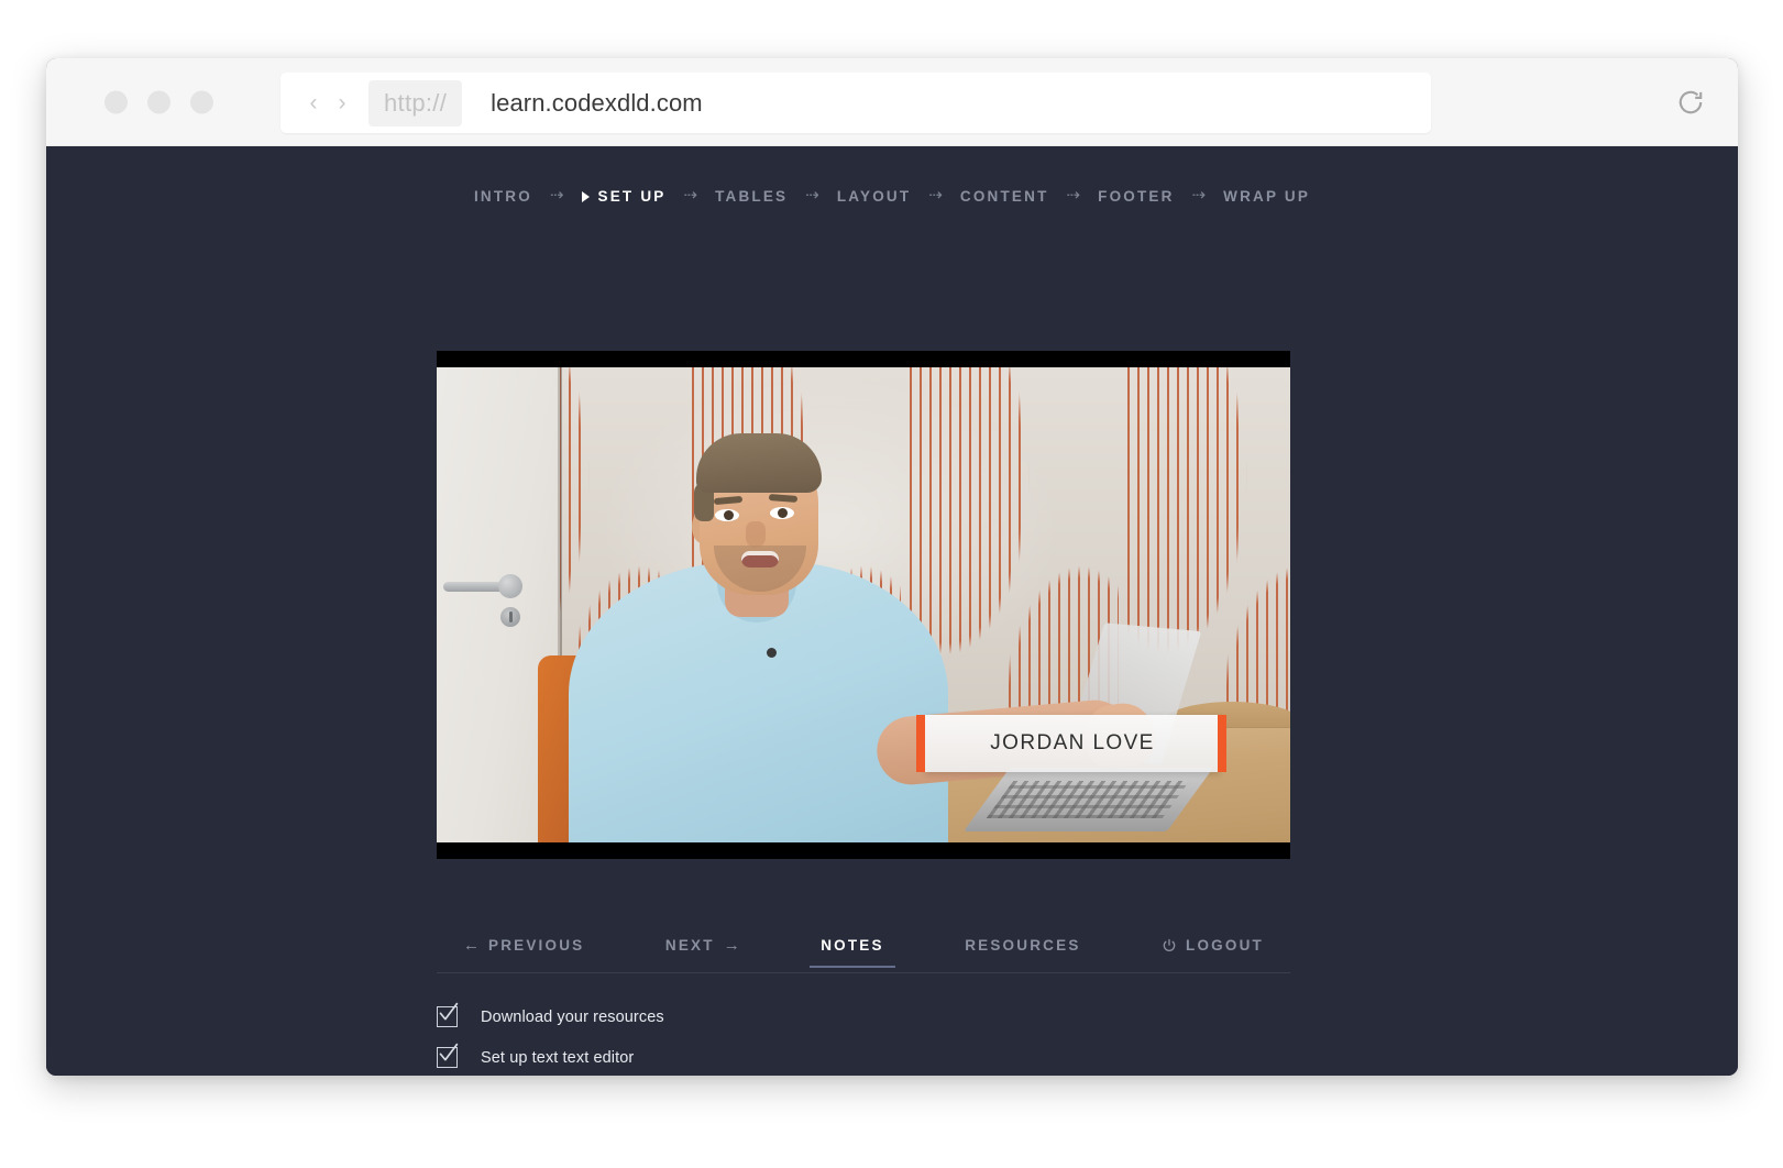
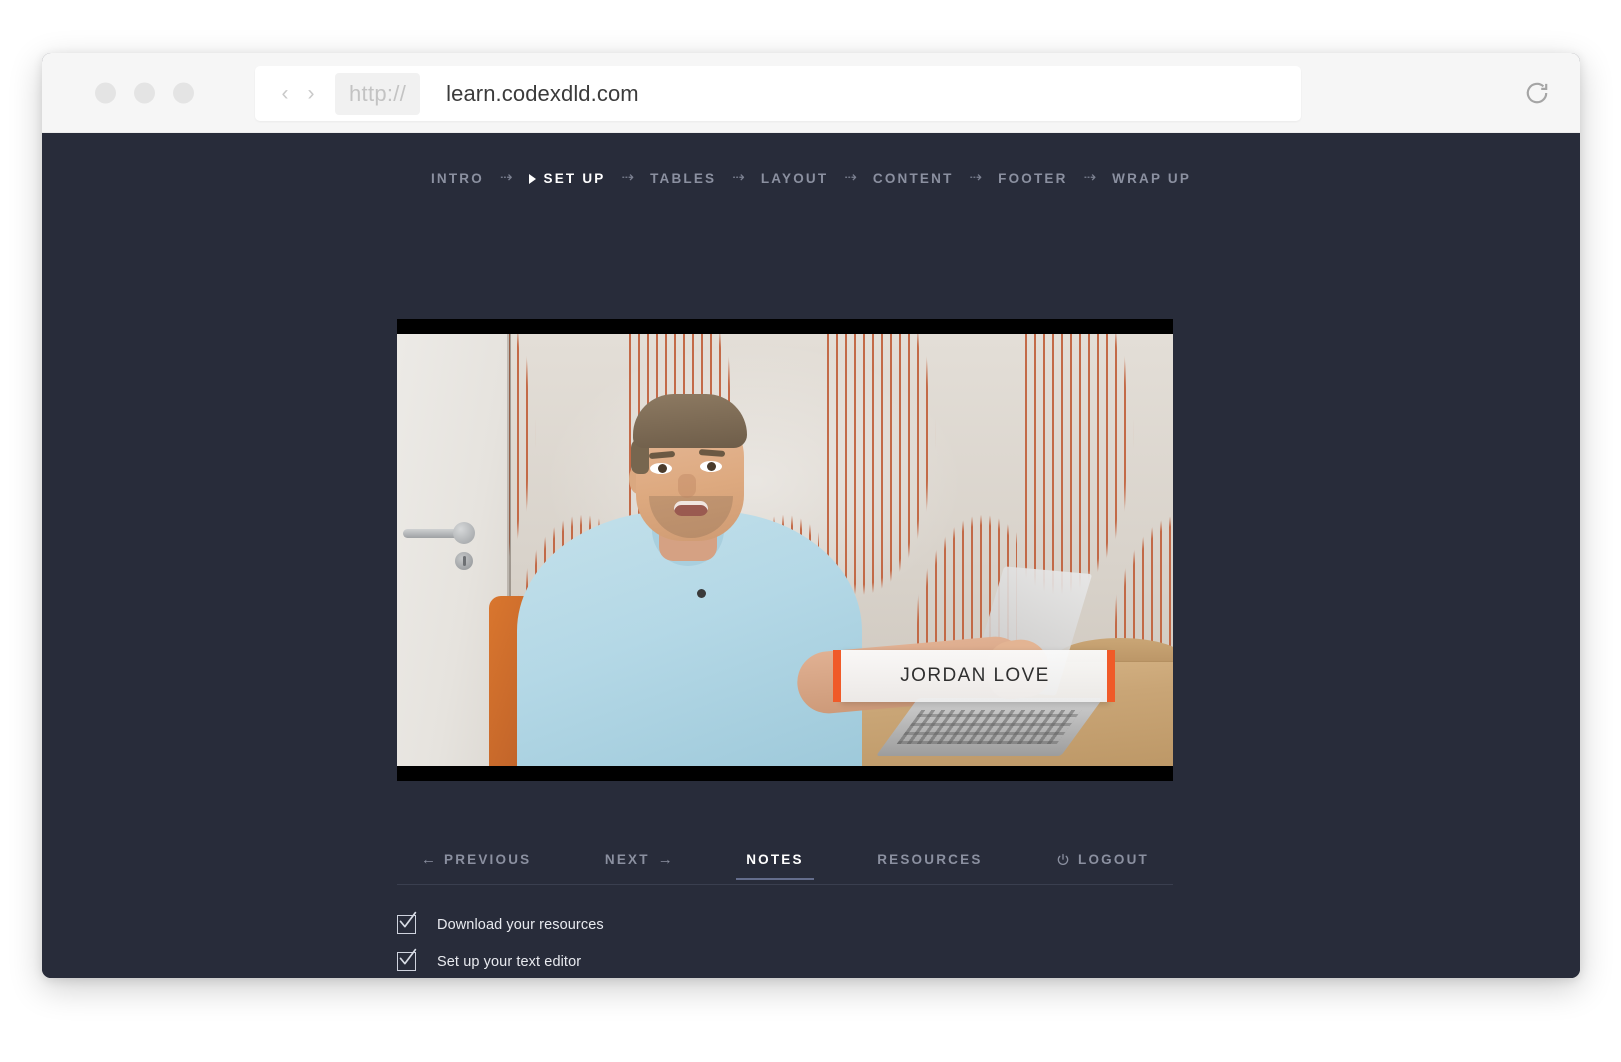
  ‹
  ›
  http://
  learn.codexdld.com
  INTRO
  ⇢
  SET UP
  ⇢
  TABLES
  ⇢
  LAYOUT
  ⇢
  CONTENT
  ⇢
  FOOTER
  ⇢
  WRAP UP
  JORDAN LOVE
  ←
  PREVIOUS
  NEXT
  →
  NOTES
  RESOURCES
  LOGOUT
  Download your resources
- Set up text text editor
+ Set up your text editor
